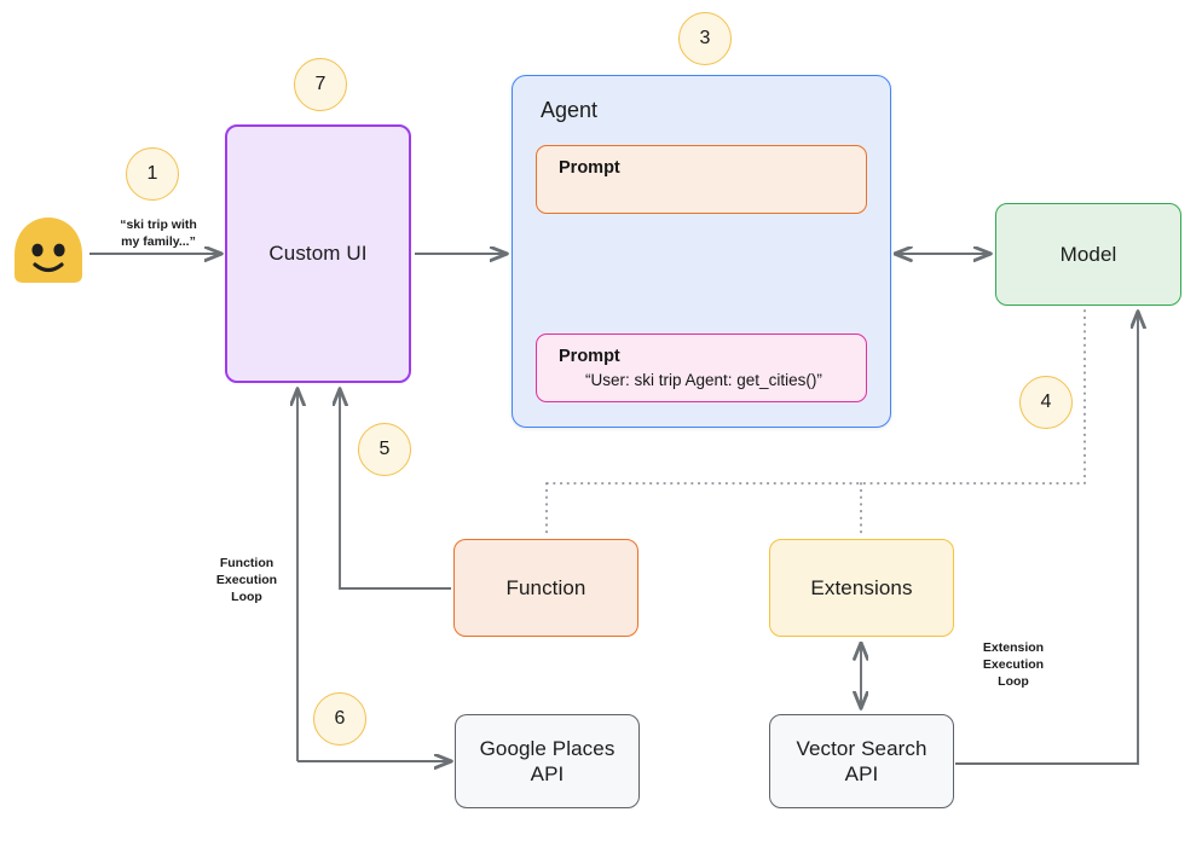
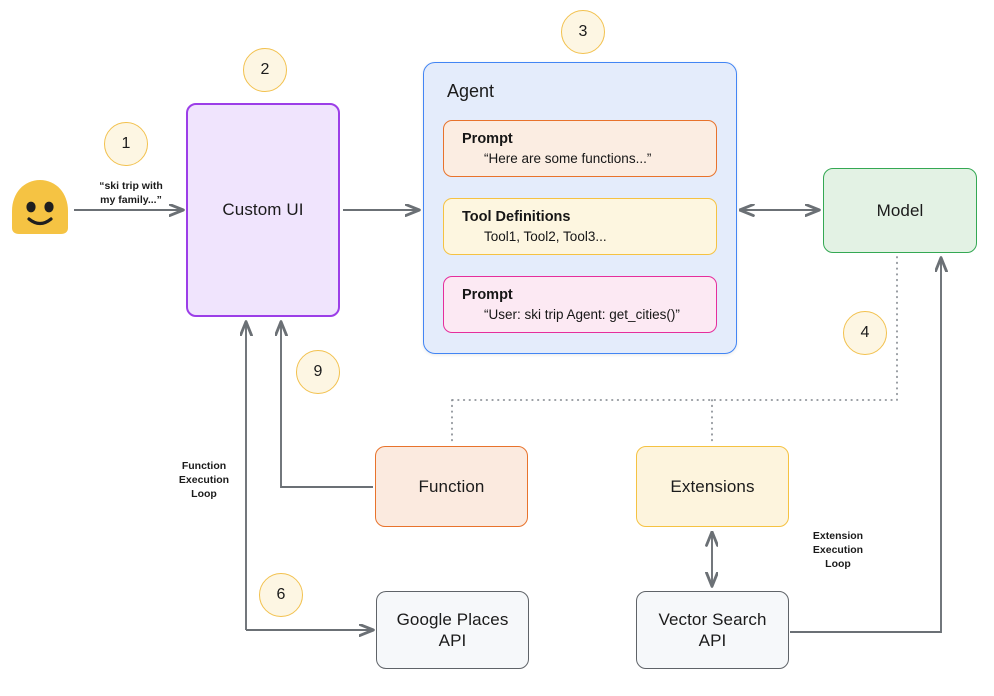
  Custom UI
  Agent
  Prompt
+ “Here are some functions...”
+ Tool Definitions
+ Tool1, Tool2, Tool3...
  Prompt
  “User: ski trip Agent: get_cities()”
  Model
  Function
  Extensions
  Google Places
  API
  Vector Search
  API
  1
- 7
+ 2
  3
  4
- 5
+ 9
  6
  “ski trip with
  my family...”
  Function
  Execution
  Loop
  Extension
  Execution
  Loop
